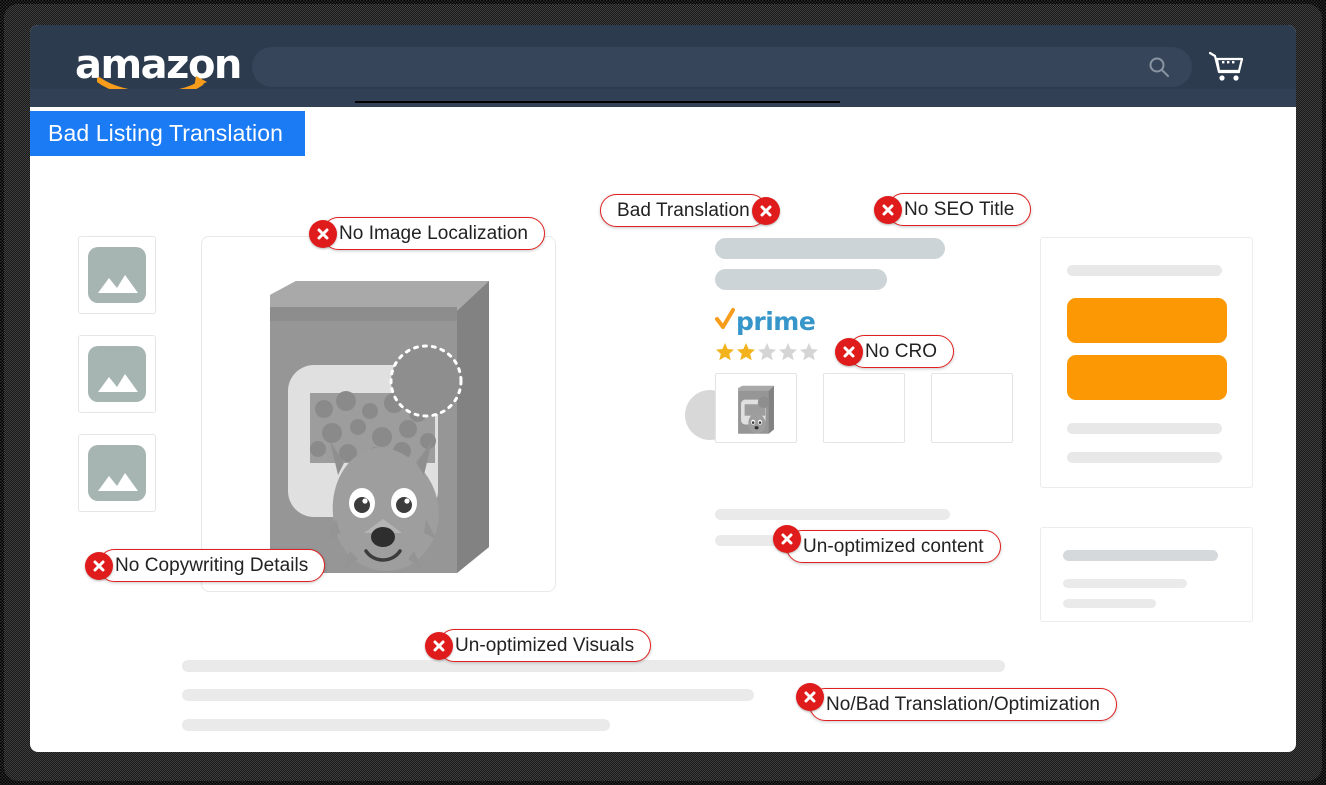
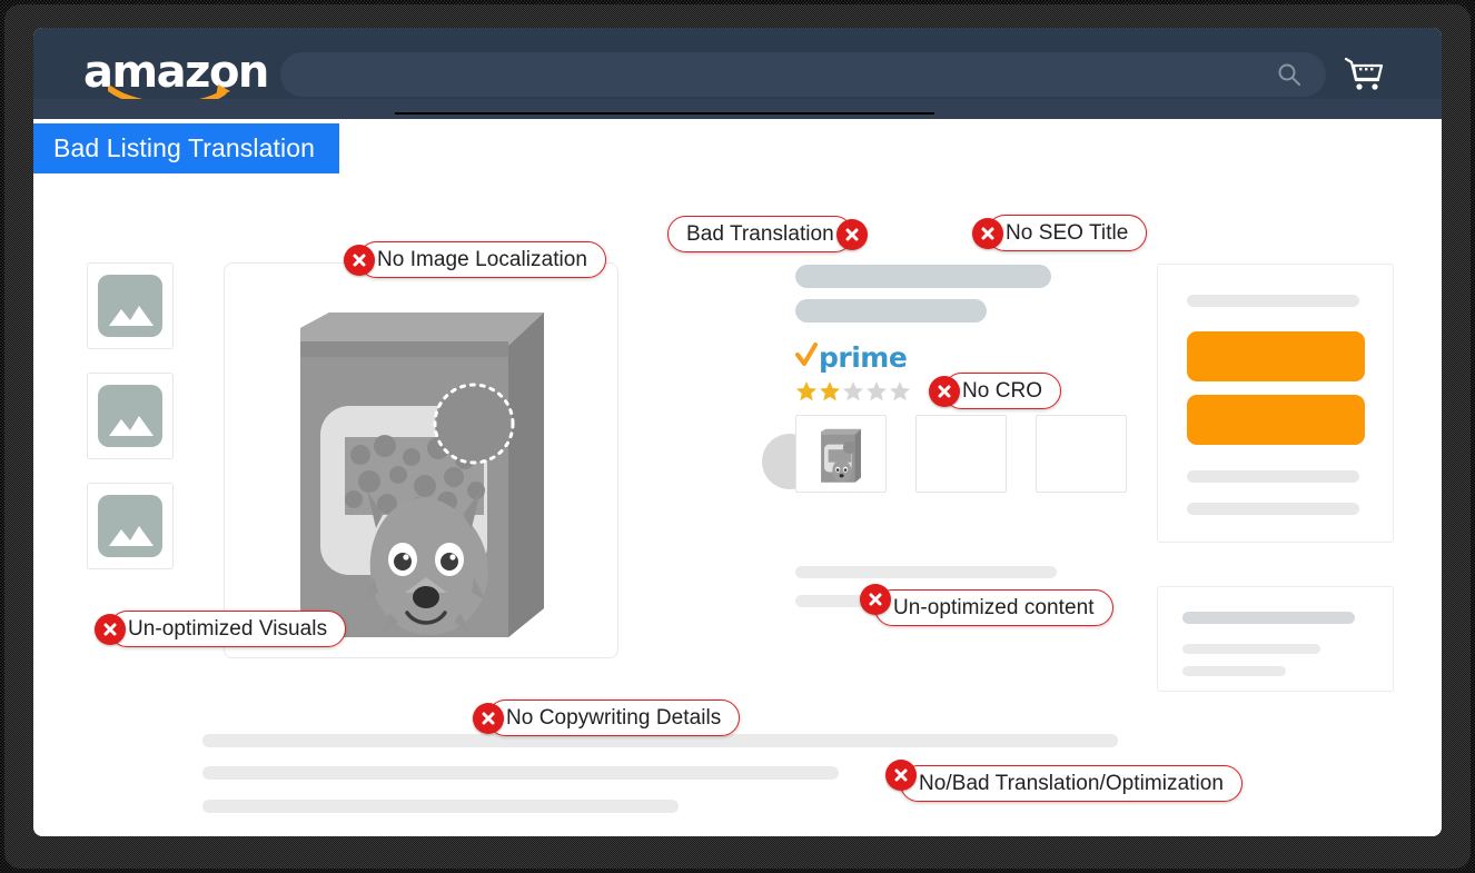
  amazon
  Bad Listing Translation
  prime
  No Image Localization
  Bad Translation
  No SEO Title
  No CRO
- No Copywriting Details
+ Un-optimized Visuals
  Un-optimized content
- Un-optimized Visuals
+ No Copywriting Details
  No/Bad Translation/Optimization
